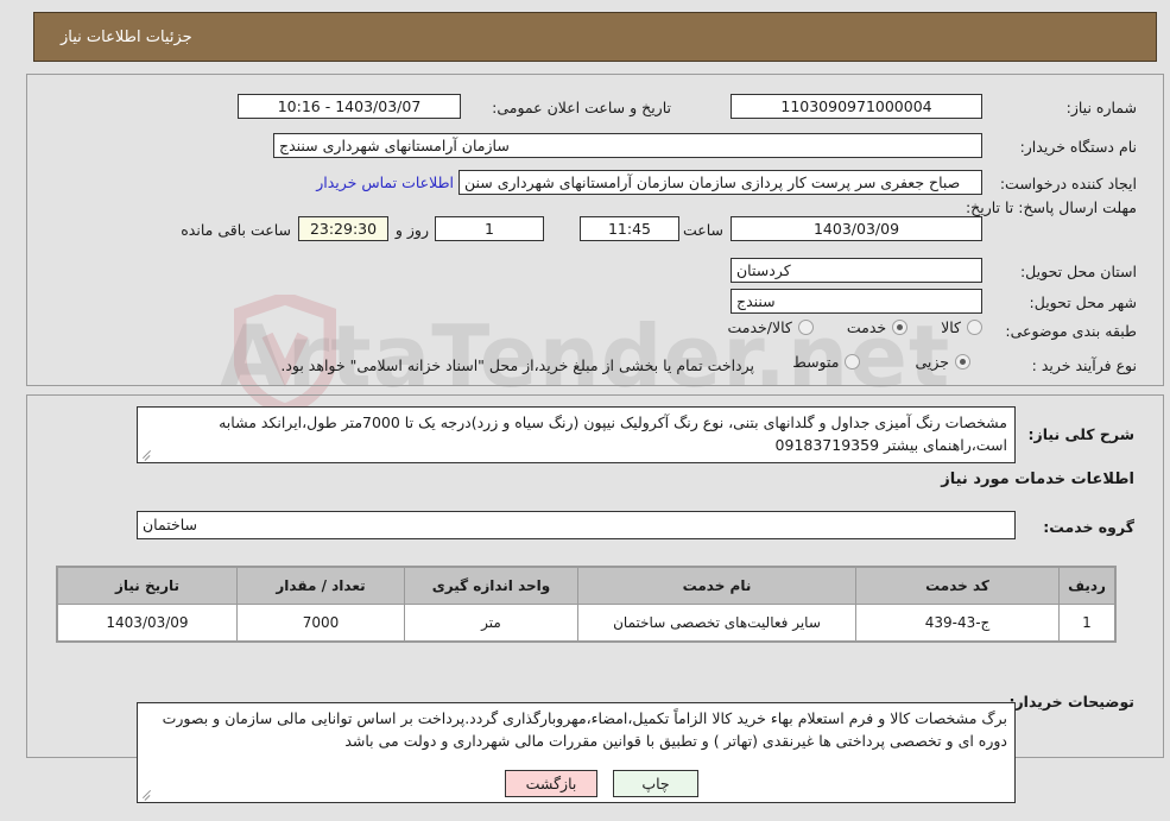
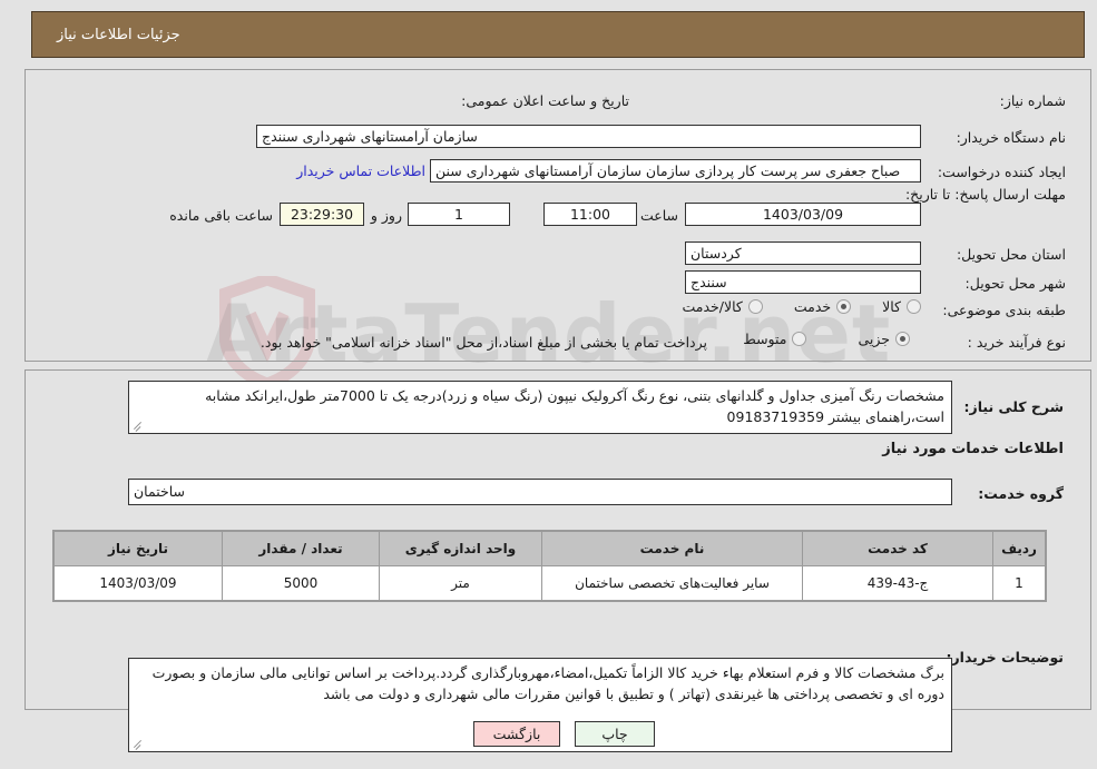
  ArtaTender.net
  جزئیات اطلاعات نیاز
  شماره نیاز:
- 1103090971000004
  تاریخ و ساعت اعلان عمومی:
- 1403/03/07 - 10:16
  نام دستگاه خریدار:
  سازمان آرامستانهای شهرداری سنندج
  ایجاد کننده درخواست:
  صباح جعفری سر پرست کار پردازی سازمان سازمان آرامستانهای شهرداری سنن
  اطلاعات تماس خریدار
  مهلت ارسال پاسخ: تا تاریخ:
  1403/03/09
  ساعت
- 11:45
+ 11:00
  1
  روز و
  23:29:30
  ساعت باقی مانده
  استان محل تحویل:
  کردستان
  شهر محل تحویل:
  سنندج
  طبقه بندی موضوعی:
  کالا
  خدمت
  کالا/خدمت
  نوع فرآیند خرید :
  جزیی
  متوسط
- پرداخت تمام یا بخشی از مبلغ خرید،از محل "اسناد خزانه اسلامی" خواهد بود.
+ پرداخت تمام یا بخشی از مبلغ اسناد،از محل "اسناد خزانه اسلامی" خواهد بود.
  شرح کلی نیاز:
  مشخصات رنگ آمیزی جداول و گلدانهای بتنی، نوع رنگ آکرولیک نیپون (رنگ سیاه و زرد)درجه یک تا 7000متر طول،ایرانکد مشابه است،راهنمای بیشتر 09183719359
  اطلاعات خدمات مورد نیاز
  گروه خدمت:
  ساختمان
  ردیف	کد خدمت	نام خدمت	واحد اندازه گیری	تعداد / مقدار	تاریخ نیاز
- 1	ج-43-439	سایر فعالیتهای تخصصی ساختمان	متر	7000	1403/03/09
+ 1	ج-43-439	سایر فعالیتهای تخصصی ساختمان	متر	5000	1403/03/09
  توضیحات خریدار
  برگ مشخصات کالا و فرم استعلام بهاء خرید کالا الزاماً تکمیل،امضاء،مهروبارگذاری گردد.پرداخت بر اساس توانایی مالی سازمان و بصورت دوره ای و تخصصی پرداختی ها غیرنقدی (تهاتر ) و تطبیق با قوانین مقررات مالی شهرداری و دولت می باشد
  چاپ
  بازگشت
